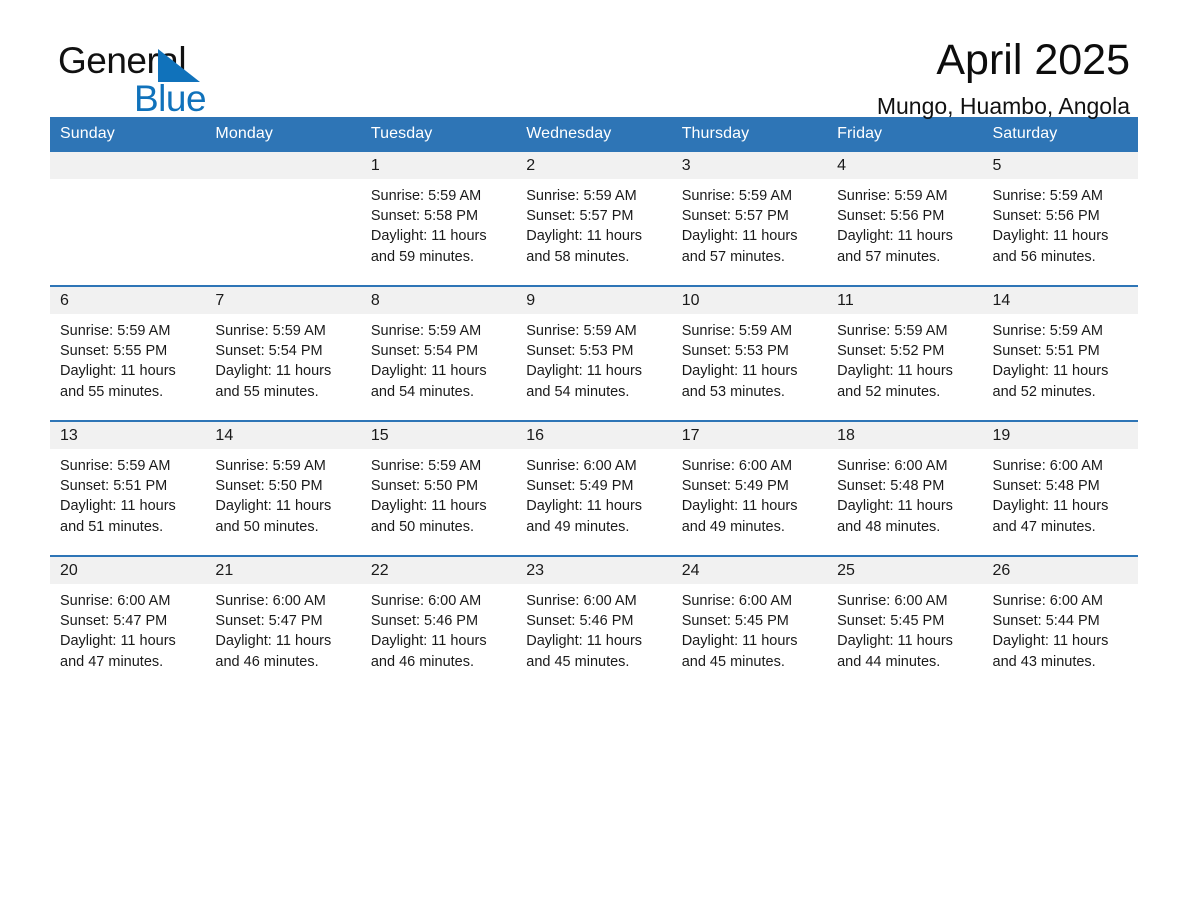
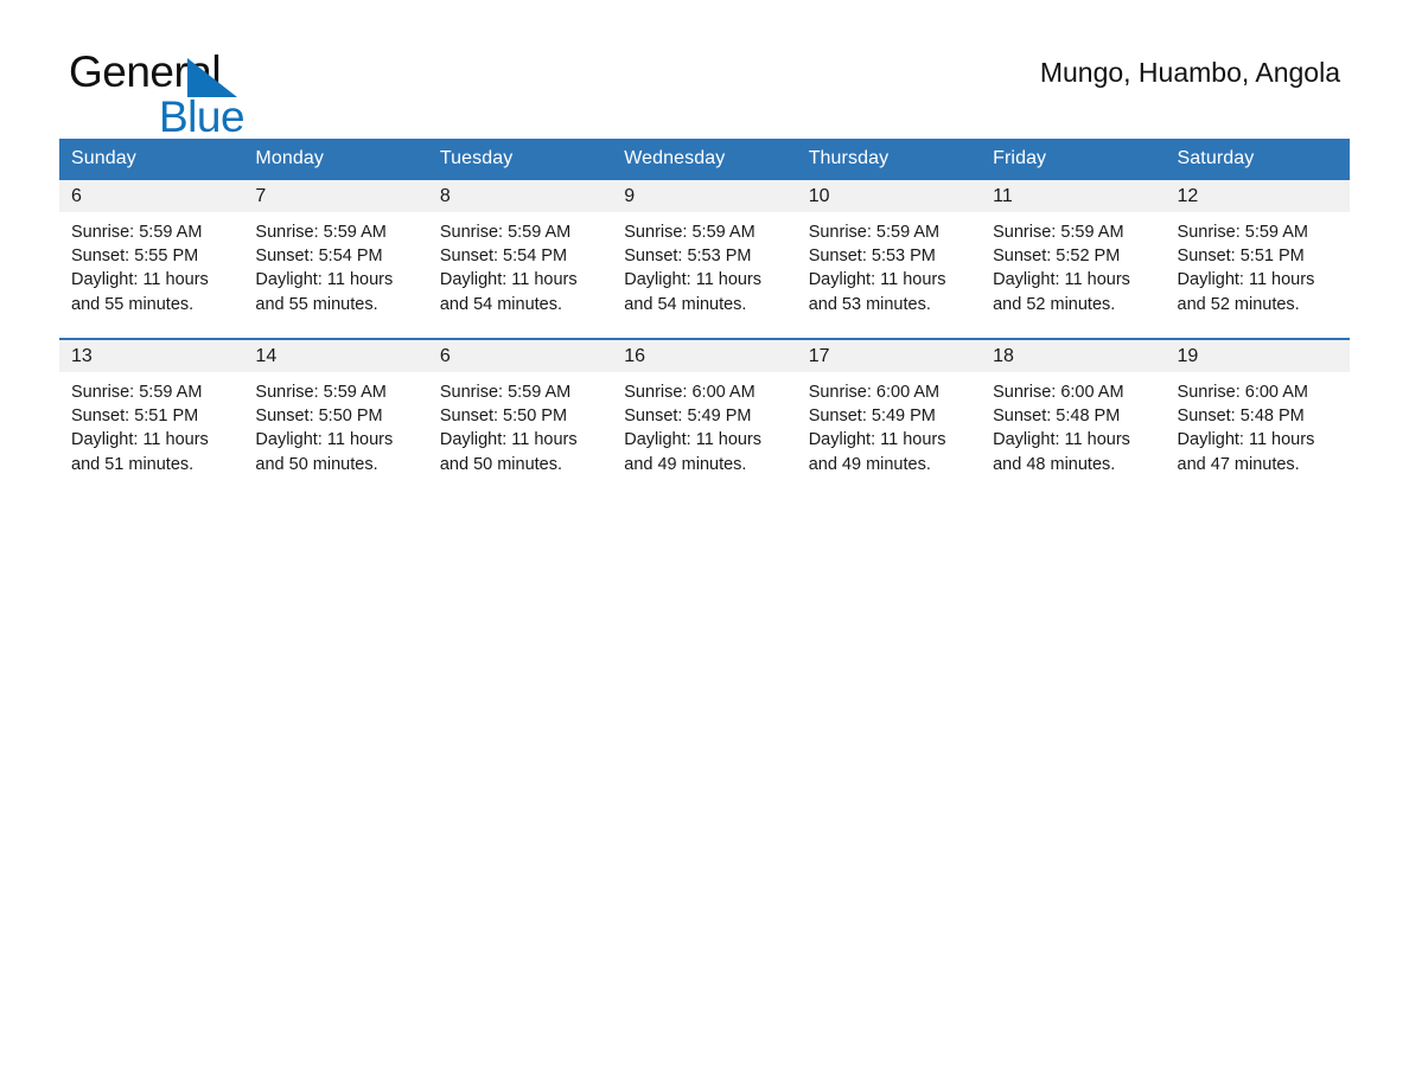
  General
  Blue
- April 2025
  Mungo, Huambo, Angola
  Sunday	Monday	Tuesday	Wednesday	Thursday	Friday	Saturday
- 		1 Sunrise: 5:59 AM Sunset: 5:58 PM Daylight: 11 hours and 59 minutes.	2 Sunrise: 5:59 AM Sunset: 5:57 PM Daylight: 11 hours and 58 minutes.	3 Sunrise: 5:59 AM Sunset: 5:57 PM Daylight: 11 hours and 57 minutes.	4 Sunrise: 5:59 AM Sunset: 5:56 PM Daylight: 11 hours and 57 minutes.	5 Sunrise: 5:59 AM Sunset: 5:56 PM Daylight: 11 hours and 56 minutes.
- 6 Sunrise: 5:59 AM Sunset: 5:55 PM Daylight: 11 hours and 55 minutes.	7 Sunrise: 5:59 AM Sunset: 5:54 PM Daylight: 11 hours and 55 minutes.	8 Sunrise: 5:59 AM Sunset: 5:54 PM Daylight: 11 hours and 54 minutes.	9 Sunrise: 5:59 AM Sunset: 5:53 PM Daylight: 11 hours and 54 minutes.	10 Sunrise: 5:59 AM Sunset: 5:53 PM Daylight: 11 hours and 53 minutes.	11 Sunrise: 5:59 AM Sunset: 5:52 PM Daylight: 11 hours and 52 minutes.	14 Sunrise: 5:59 AM Sunset: 5:51 PM Daylight: 11 hours and 52 minutes.
+ 6 Sunrise: 5:59 AM Sunset: 5:55 PM Daylight: 11 hours and 55 minutes.	7 Sunrise: 5:59 AM Sunset: 5:54 PM Daylight: 11 hours and 55 minutes.	8 Sunrise: 5:59 AM Sunset: 5:54 PM Daylight: 11 hours and 54 minutes.	9 Sunrise: 5:59 AM Sunset: 5:53 PM Daylight: 11 hours and 54 minutes.	10 Sunrise: 5:59 AM Sunset: 5:53 PM Daylight: 11 hours and 53 minutes.	11 Sunrise: 5:59 AM Sunset: 5:52 PM Daylight: 11 hours and 52 minutes.	12 Sunrise: 5:59 AM Sunset: 5:51 PM Daylight: 11 hours and 52 minutes.
- 13 Sunrise: 5:59 AM Sunset: 5:51 PM Daylight: 11 hours and 51 minutes.	14 Sunrise: 5:59 AM Sunset: 5:50 PM Daylight: 11 hours and 50 minutes.	15 Sunrise: 5:59 AM Sunset: 5:50 PM Daylight: 11 hours and 50 minutes.	16 Sunrise: 6:00 AM Sunset: 5:49 PM Daylight: 11 hours and 49 minutes.	17 Sunrise: 6:00 AM Sunset: 5:49 PM Daylight: 11 hours and 49 minutes.	18 Sunrise: 6:00 AM Sunset: 5:48 PM Daylight: 11 hours and 48 minutes.	19 Sunrise: 6:00 AM Sunset: 5:48 PM Daylight: 11 hours and 47 minutes.
+ 13 Sunrise: 5:59 AM Sunset: 5:51 PM Daylight: 11 hours and 51 minutes.	14 Sunrise: 5:59 AM Sunset: 5:50 PM Daylight: 11 hours and 50 minutes.	6 Sunrise: 5:59 AM Sunset: 5:50 PM Daylight: 11 hours and 50 minutes.	16 Sunrise: 6:00 AM Sunset: 5:49 PM Daylight: 11 hours and 49 minutes.	17 Sunrise: 6:00 AM Sunset: 5:49 PM Daylight: 11 hours and 49 minutes.	18 Sunrise: 6:00 AM Sunset: 5:48 PM Daylight: 11 hours and 48 minutes.	19 Sunrise: 6:00 AM Sunset: 5:48 PM Daylight: 11 hours and 47 minutes.
- 20 Sunrise: 6:00 AM Sunset: 5:47 PM Daylight: 11 hours and 47 minutes.	21 Sunrise: 6:00 AM Sunset: 5:47 PM Daylight: 11 hours and 46 minutes.	22 Sunrise: 6:00 AM Sunset: 5:46 PM Daylight: 11 hours and 46 minutes.	23 Sunrise: 6:00 AM Sunset: 5:46 PM Daylight: 11 hours and 45 minutes.	24 Sunrise: 6:00 AM Sunset: 5:45 PM Daylight: 11 hours and 45 minutes.	25 Sunrise: 6:00 AM Sunset: 5:45 PM Daylight: 11 hours and 44 minutes.	26 Sunrise: 6:00 AM Sunset: 5:44 PM Daylight: 11 hours and 43 minutes.
